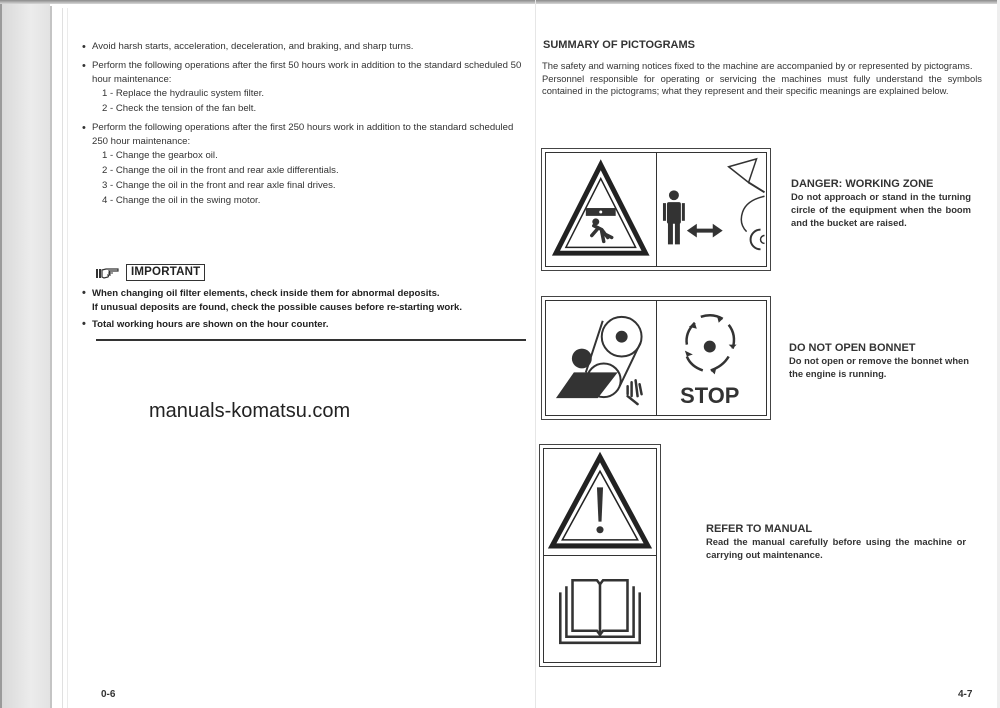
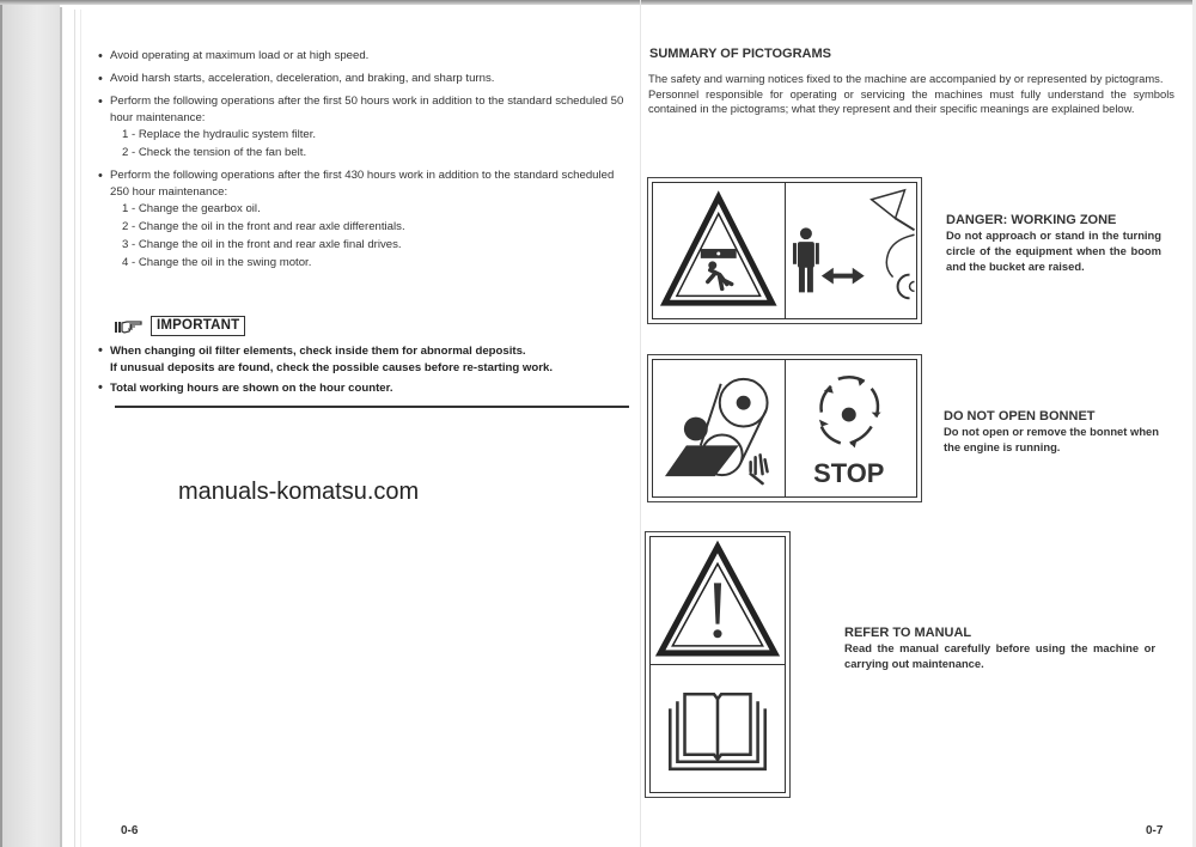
+ Avoid operating at maximum load or at high speed.
  Avoid harsh starts, acceleration, deceleration, and braking, and sharp turns.
  Perform the following operations after the first 50 hours work in addition to the standard scheduled 50 hour maintenance:
  1 - Replace the hydraulic system filter.
  2 - Check the tension of the fan belt.
- Perform the following operations after the first 250 hours work in addition to the standard scheduled 250 hour maintenance:
+ Perform the following operations after the first 430 hours work in addition to the standard scheduled 250 hour maintenance:
  1 - Change the gearbox oil.
  2 - Change the oil in the front and rear axle differentials.
  3 - Change the oil in the front and rear axle final drives.
  4 - Change the oil in the swing motor.
  IMPORTANT
  When changing oil filter elements, check inside them for abnormal deposits.
  If unusual deposits are found, check the possible causes before re-starting work.
  Total working hours are shown on the hour counter.
  manuals-komatsu.com
  0-6
  SUMMARY OF PICTOGRAMS
  The safety and warning notices fixed to the machine are accompanied by or represented by pictograms.
  Personnel responsible for operating or servicing the machines must fully understand the symbols contained in the pictograms; what they represent and their specific meanings are explained below.
  DANGER: WORKING ZONE
  Do not approach or stand in the turning circle of the equipment when the boom and the bucket are raised.
  STOP
  DO NOT OPEN BONNET
  Do not open or remove the bonnet when the engine is running.
  REFER TO MANUAL
  Read the manual carefully before using the machine or carrying out maintenance.
- 4-7
+ 0-7
